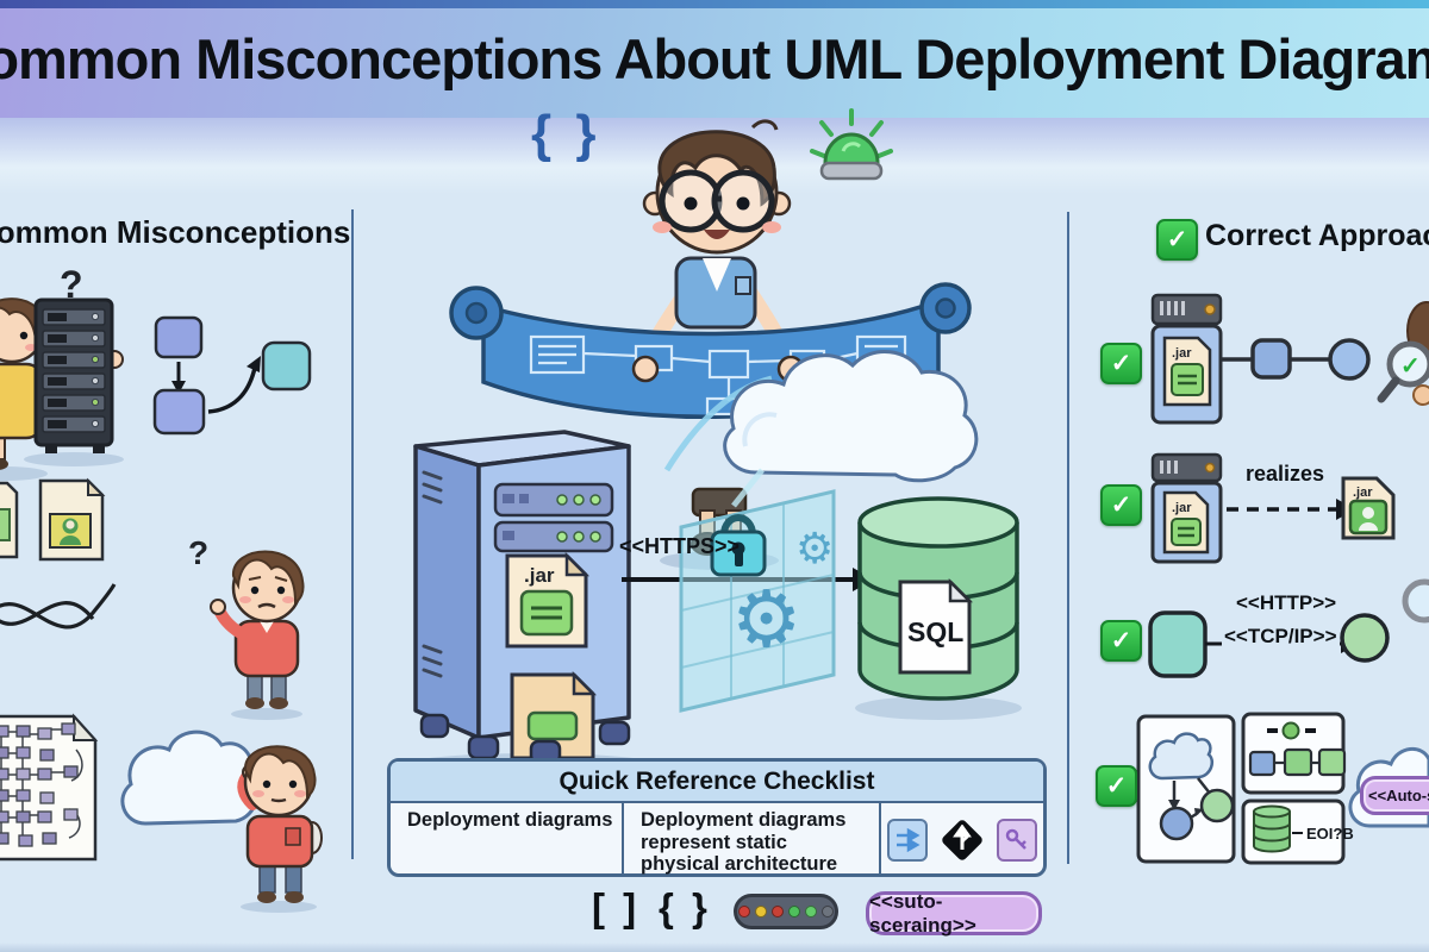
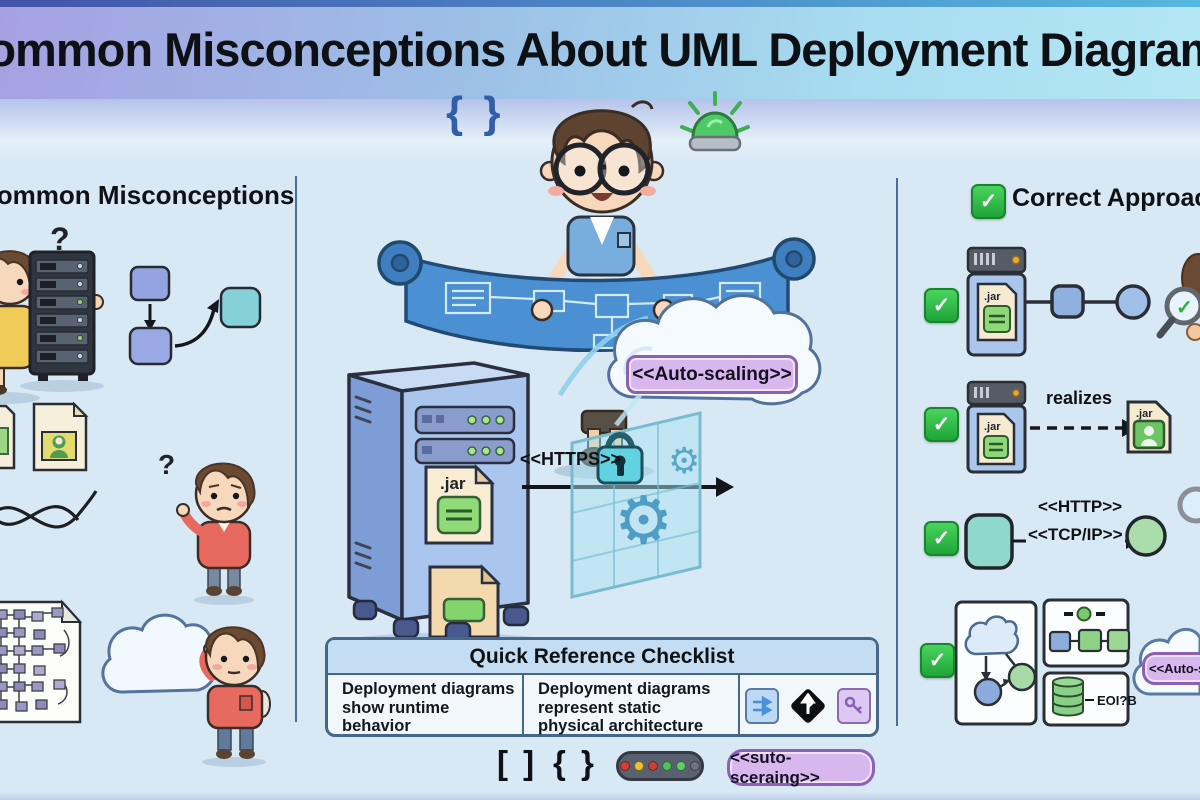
  ommon Misconceptions About UML Deployment Diagra
  ommon Misconceptions
  ?
  ?
  .jar
  ⚙
  ⚙
- SQL
  .jar
  ✓
  .jar
  .jar
  EOI?B
  { }
+ <<Auto-scaling>>
  <<HTTPS>>
  Quick Reference Checklist
  Deployment diagrams
+ show runtime behavior
  Deployment diagrams
  represent static
  physical architecture
  [ ]
  { }
  <<suto-sceraing>>
  ✓
  Correct Approa
  ✓
  ✓
  ✓
  ✓
  realizes
  <<HTTP>>
  <<TCP/IP>>
